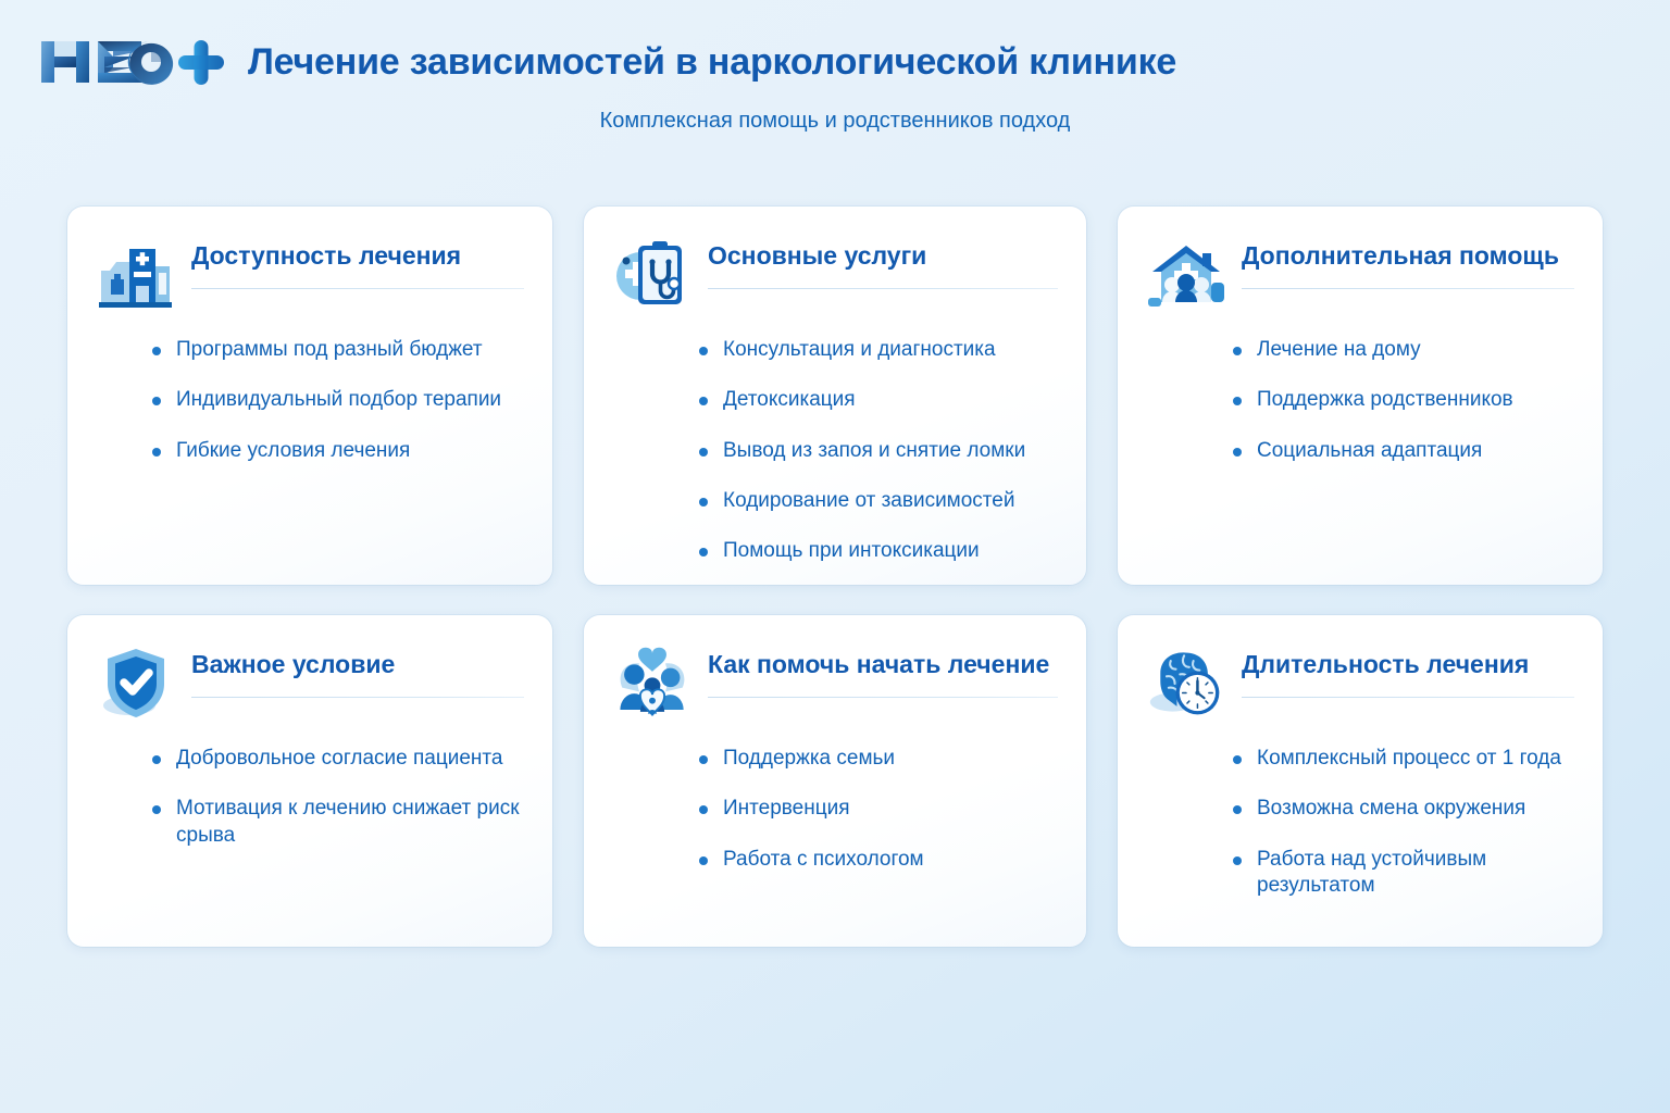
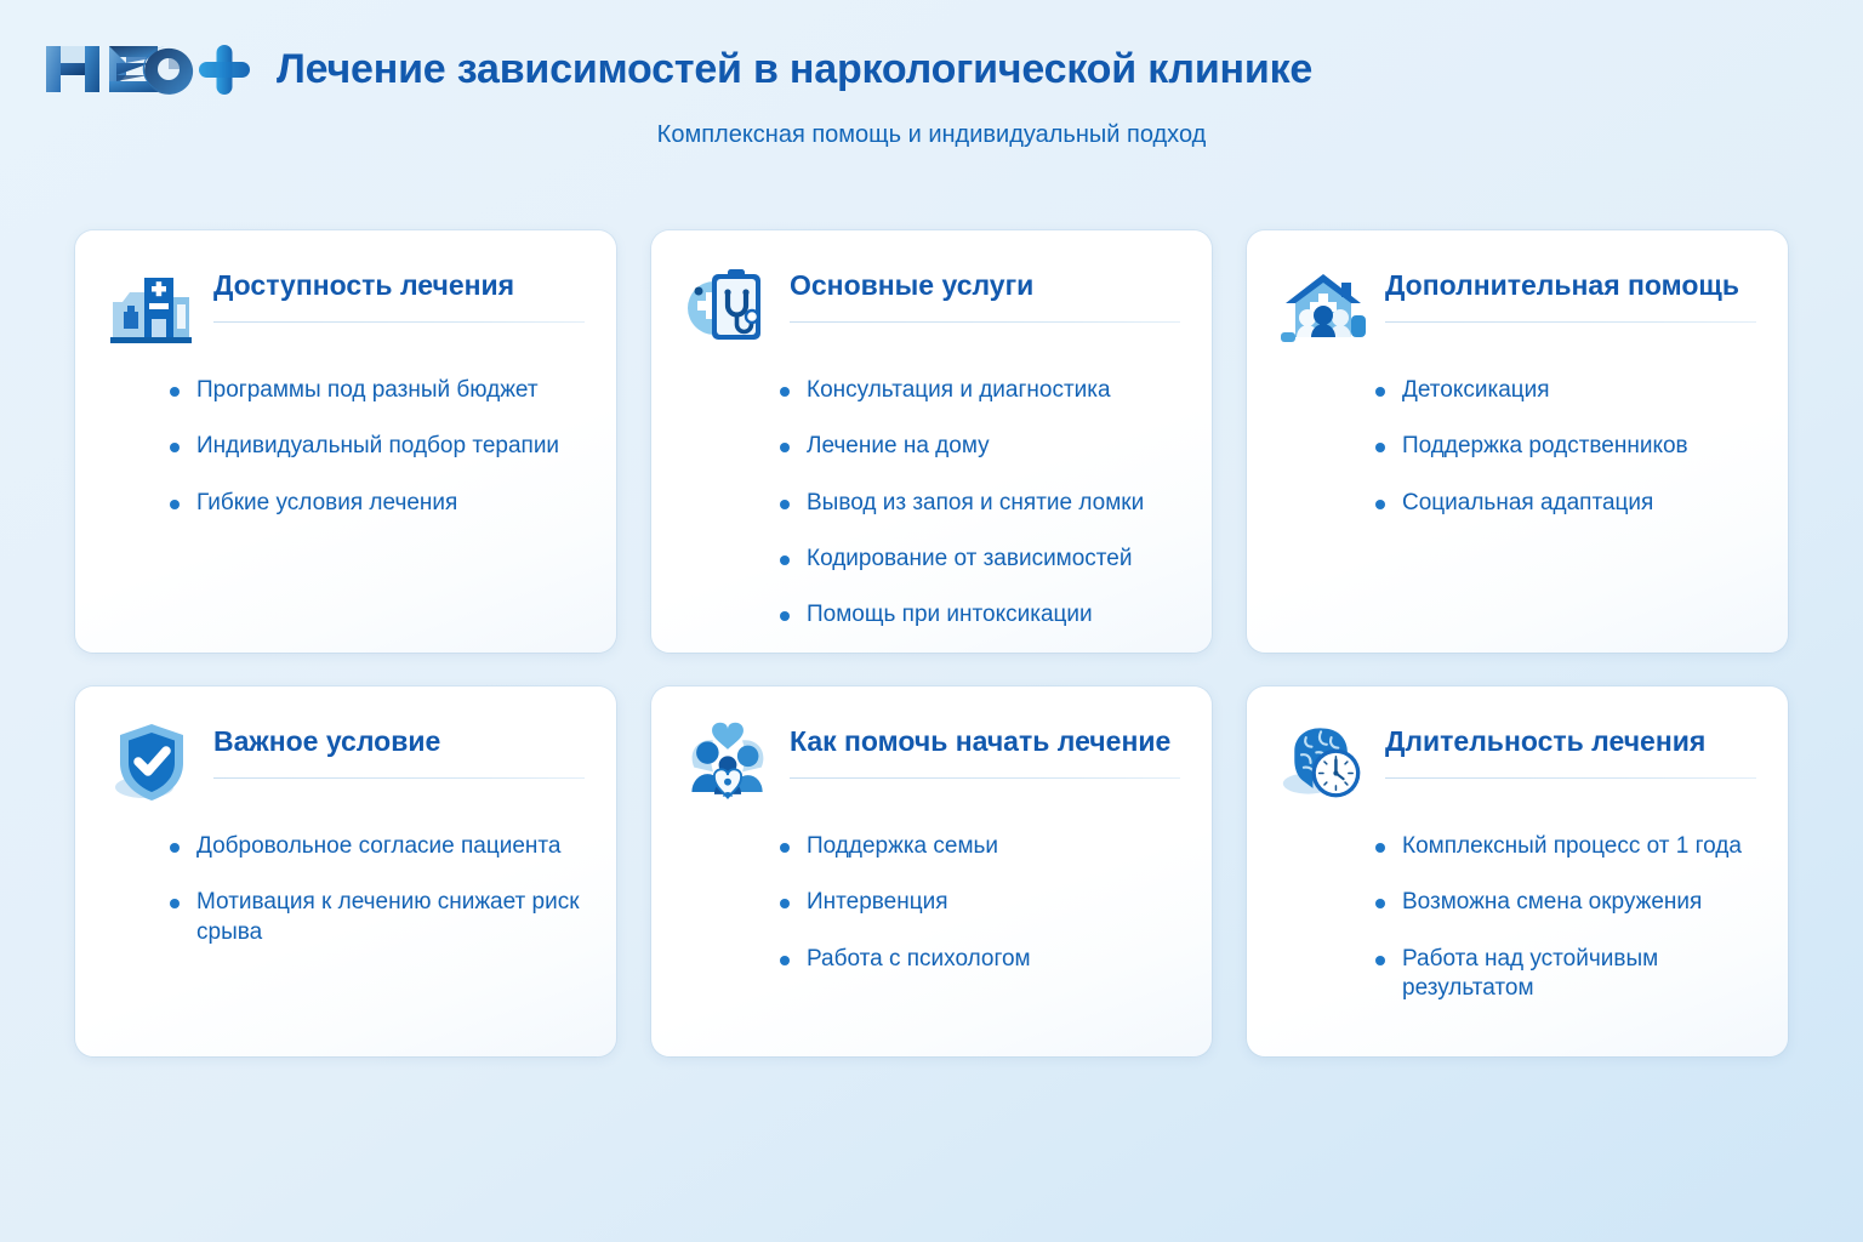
  Лечение зависимостей в наркологической клинике
- Комплексная помощь и родственников подход
+ Комплексная помощь и индивидуальный подход
  Доступность лечения
  Программы под разный бюджет
  Индивидуальный подбор терапии
  Гибкие условия лечения
  Основные услуги
  Консультация и диагностика
- Детоксикация
+ Лечение на дому
  Вывод из запоя и снятие ломки
  Кодирование от зависимостей
  Помощь при интоксикации
  Дополнительная помощь
- Лечение на дому
+ Детоксикация
  Поддержка родственников
  Социальная адаптация
  Важное условие
  Добровольное согласие пациента
  Мотивация к лечению снижает риск срыва
  Как помочь начать лечение
  Поддержка семьи
  Интервенция
  Работа с психологом
  Длительность лечения
  Комплексный процесс от 1 года
  Возможна смена окружения
  Работа над устойчивым результатом
